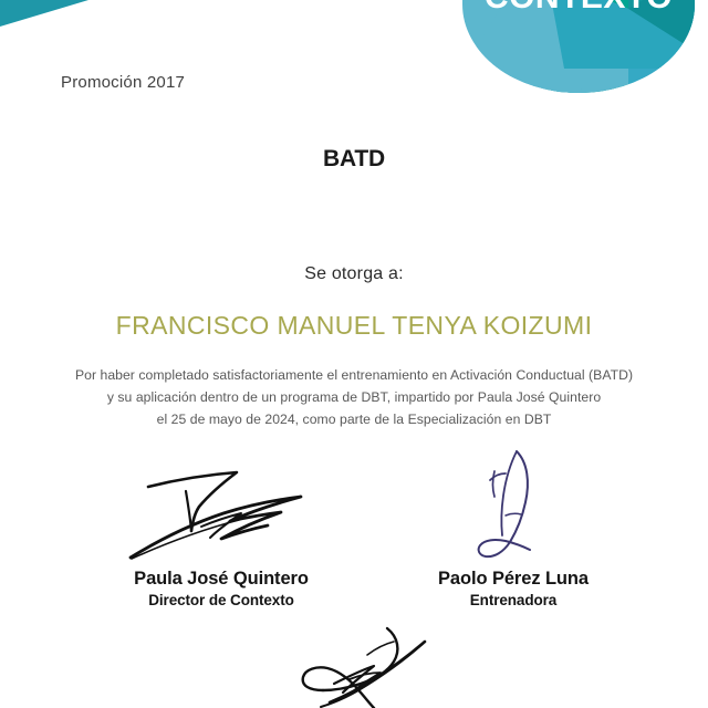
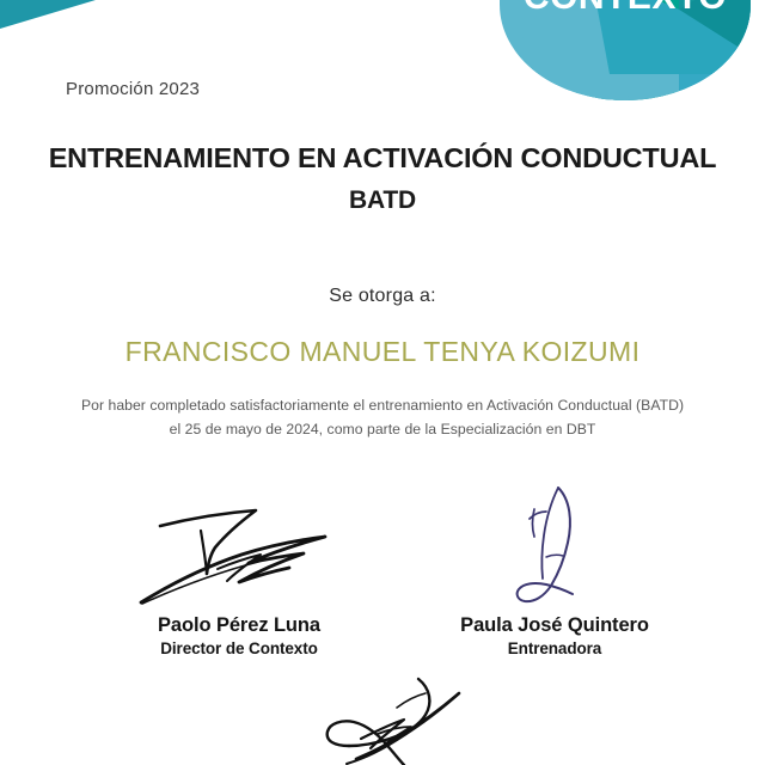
- Promoción 2017
+ Promoción 2023
+ ENTRENAMIENTO EN ACTIVACIÓN CONDUCTUAL
  BATD
  Se otorga a:
  FRANCISCO MANUEL TENYA KOIZUMI
  Por haber completado satisfactoriamente el entrenamiento en Activación Conductual (BATD)
- y su aplicación dentro de un programa de DBT, impartido por Paula José Quintero
  el 25 de mayo de 2024, como parte de la Especialización en DBT
- Paula José Quintero
+ Paolo Pérez Luna
  Director de Contexto
- Paolo Pérez Luna
+ Paula José Quintero
  Entrenadora
